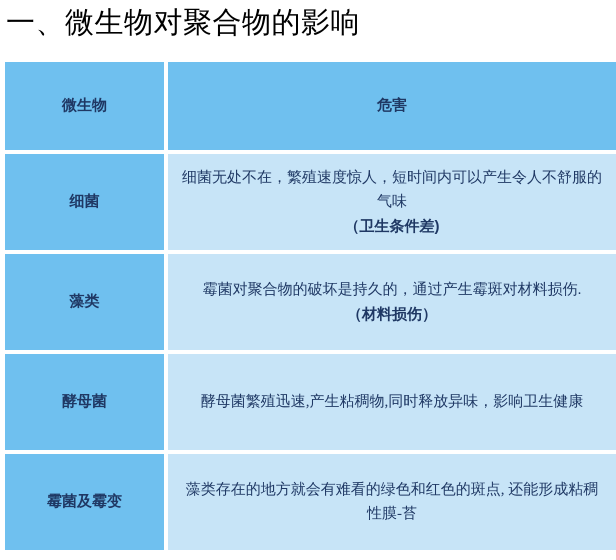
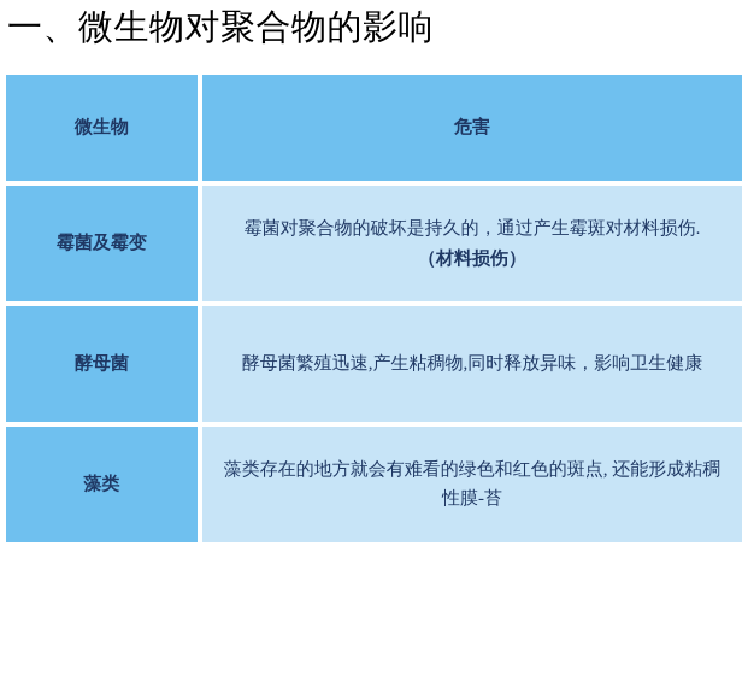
  一、微生物对聚合物的影响
  微生物
  危害
- 细菌
- 细菌无处不在，繁殖速度惊人，短时间内可以产生令人不舒服的气味
- （卫生条件差)
- 藻类
+ 霉菌及霉变
  霉菌对聚合物的破坏是持久的，通过产生霉斑对材料损伤.
  （材料损伤）
  酵母菌
  酵母菌繁殖迅速,产生粘稠物,同时释放异味，影响卫生健康
- 霉菌及霉变
+ 藻类
  藻类存在的地方就会有难看的绿色和红色的斑点, 还能形成粘稠性膜-苔
